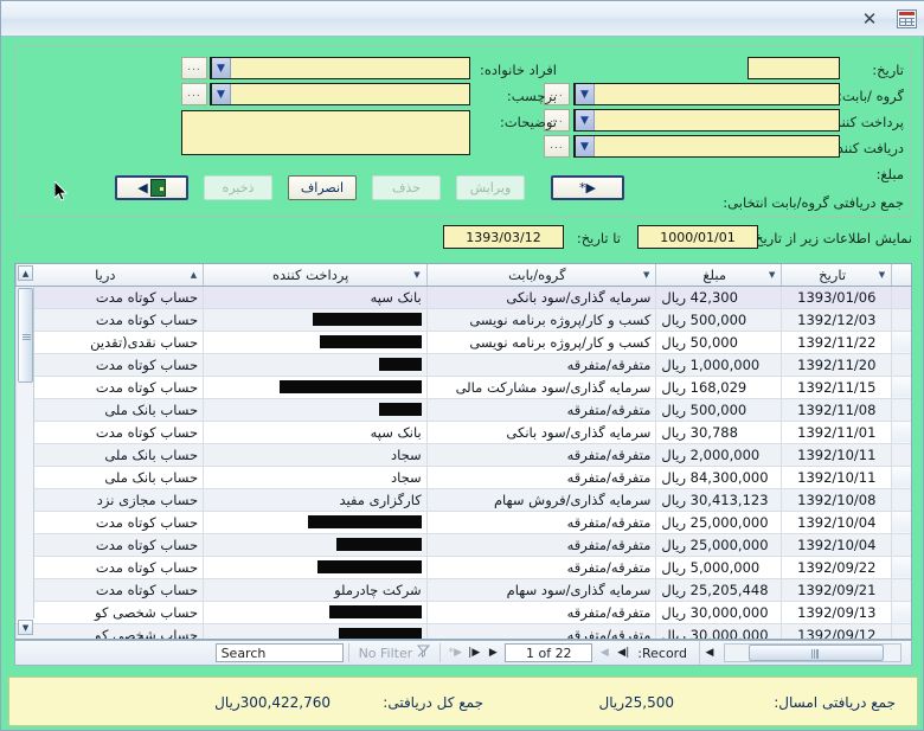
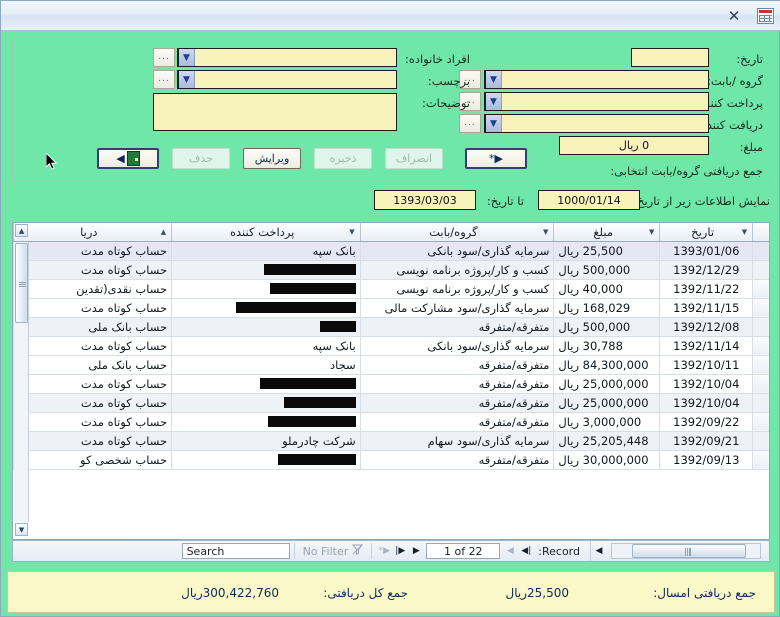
  ✕
  تاریخ:
  گروه /بابت
  ▼
  ...
  پرداخت کنن
  ▼
  ...
  دریافت کنند
  ▼
  ...
  مبلغ:
+ 0 ریال
  جمع دریافتی گروه/بابت انتخابی:
  افراد خانواده:
  ▼
  ...
  برچسب:
  ▼
  ...
  توضیحات:
  ◀
- ذخیره
+ حذف
- انصراف
+ ویرایش
- حذف
+ ذخیره
- ویرایش
+ انصراف
  ▶*
  نمایش اطلاعات زیر از تاریخ
- 1000/01/01
+ 1000/01/14
  تا تاریخ:
- 1393/03/12
+ 1393/03/03
  	▼ تاریخ	▼ مبلغ	▼ گروه/بابت	▼ پرداخت کننده	▲ دریا
- 	1393/01/06	42,300 ریال	سرمایه گذاری/سود بانکی	بانک سپه	حساب کوتاه مدت
+ 	1393/01/06	25,500 ریال	سرمایه گذاری/سود بانکی	بانک سپه	حساب کوتاه مدت
- 	1392/12/03	500,000 ریال	کسب و کار/پروژه برنامه نویسی		حساب کوتاه مدت
+ 	1392/12/29	500,000 ریال	کسب و کار/پروژه برنامه نویسی		حساب کوتاه مدت
- 	1392/11/22	50,000 ریال	کسب و کار/پروژه برنامه نویسی		حساب نقدی(تقدین
+ 	1392/11/22	40,000 ریال	کسب و کار/پروژه برنامه نویسی		حساب نقدی(تقدین
- 	1392/11/20	1,000,000 ریال	متفرقه/متفرقه		حساب کوتاه مدت
  	1392/11/15	168,029 ریال	سرمایه گذاری/سود مشارکت مالی		حساب کوتاه مدت
- 	1392/11/08	500,000 ریال	متفرقه/متفرقه		حساب بانک ملی
+ 	1392/12/08	500,000 ریال	متفرقه/متفرقه		حساب بانک ملی
- 	1392/11/01	30,788 ریال	سرمایه گذاری/سود بانکی	بانک سپه	حساب کوتاه مدت
+ 	1392/11/14	30,788 ریال	سرمایه گذاری/سود بانکی	بانک سپه	حساب کوتاه مدت
- 	1392/10/11	2,000,000 ریال	متفرقه/متفرقه	سجاد	حساب بانک ملی
  	1392/10/11	84,300,000 ریال	متفرقه/متفرقه	سجاد	حساب بانک ملی
- 	1392/10/08	30,413,123 ریال	سرمایه گذاری/فروش سهام	کارگزاری مفید	حساب مجازی نزد
  	1392/10/04	25,000,000 ریال	متفرقه/متفرقه		حساب کوتاه مدت
  	1392/10/04	25,000,000 ریال	متفرقه/متفرقه		حساب کوتاه مدت
- 	1392/09/22	5,000,000 ریال	متفرقه/متفرقه		حساب کوتاه مدت
+ 	1392/09/22	3,000,000 ریال	متفرقه/متفرقه		حساب کوتاه مدت
  	1392/09/21	25,205,448 ریال	سرمایه گذاری/سود سهام	شرکت چادرملو	حساب کوتاه مدت
  	1392/09/13	30,000,000 ریال	متفرقه/متفرقه		حساب شخصی کو
- 	1392/09/12	30,000,000 ریال	متفرقه/متفرقه		حساب شخصی کو
  ▲
  ▼
  ◀
  Record:
  |◀
  ◀
  1 of 22
  ▶
  ▶|
  ▶*
  No Filter
  Search
  جمع دریافتی امسال:
  25,500ریال
  جمع کل دریافتی:
  300,422,760ریال
